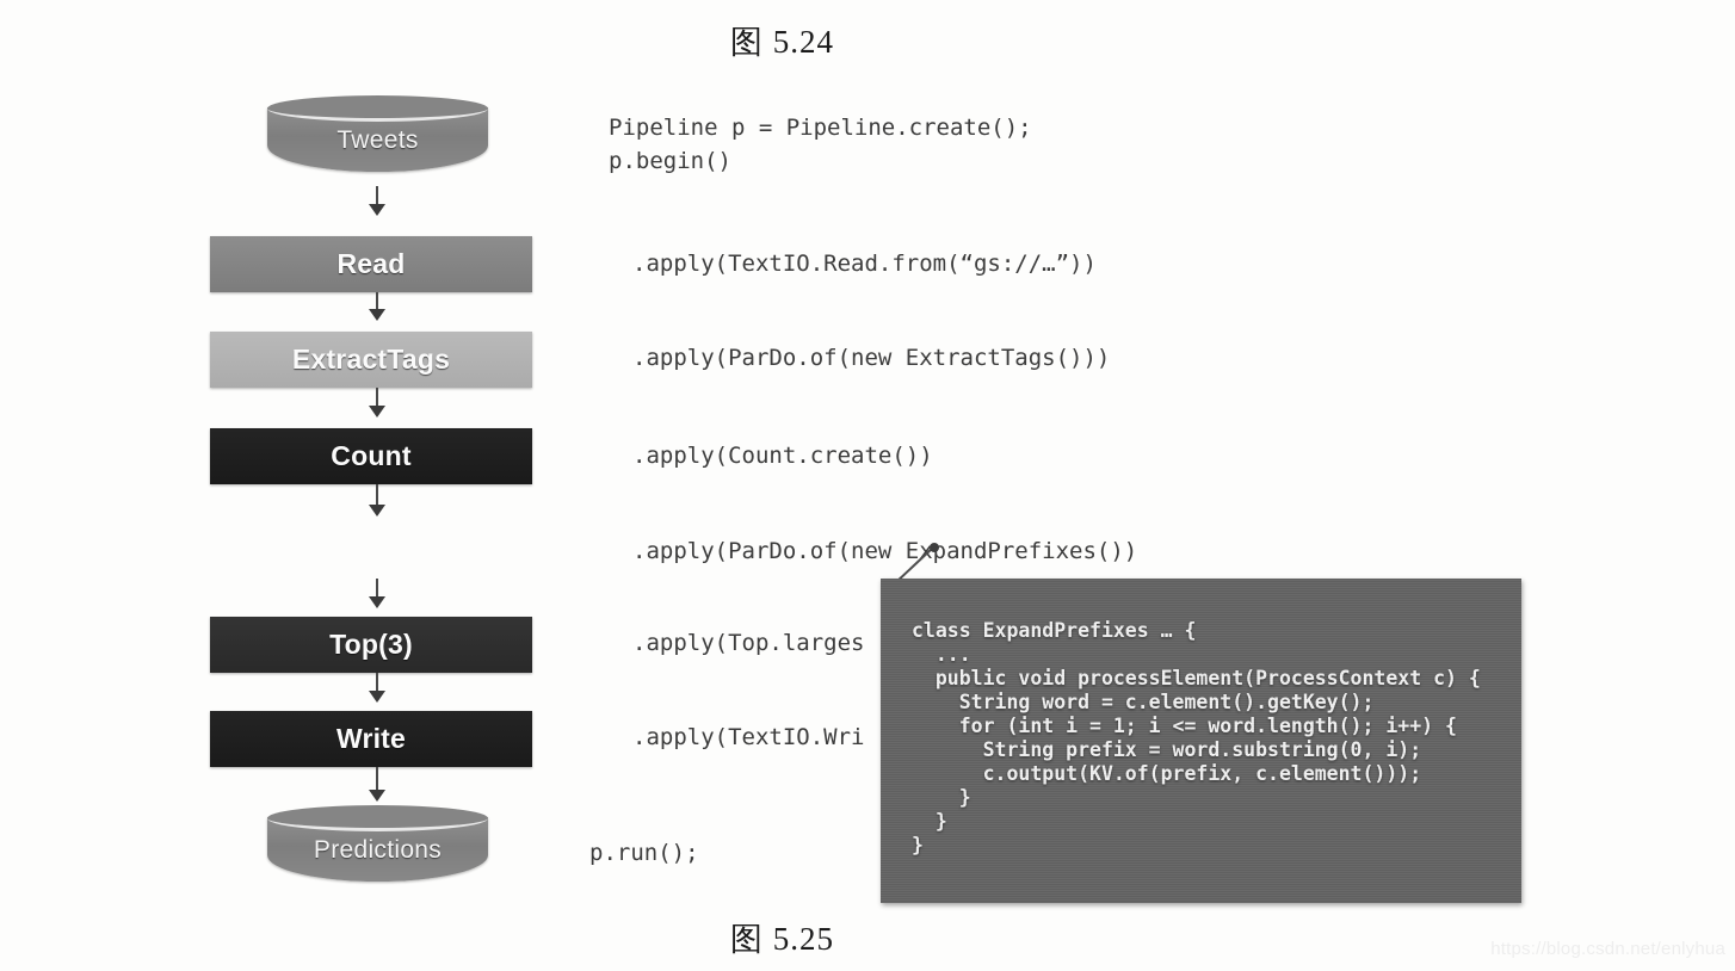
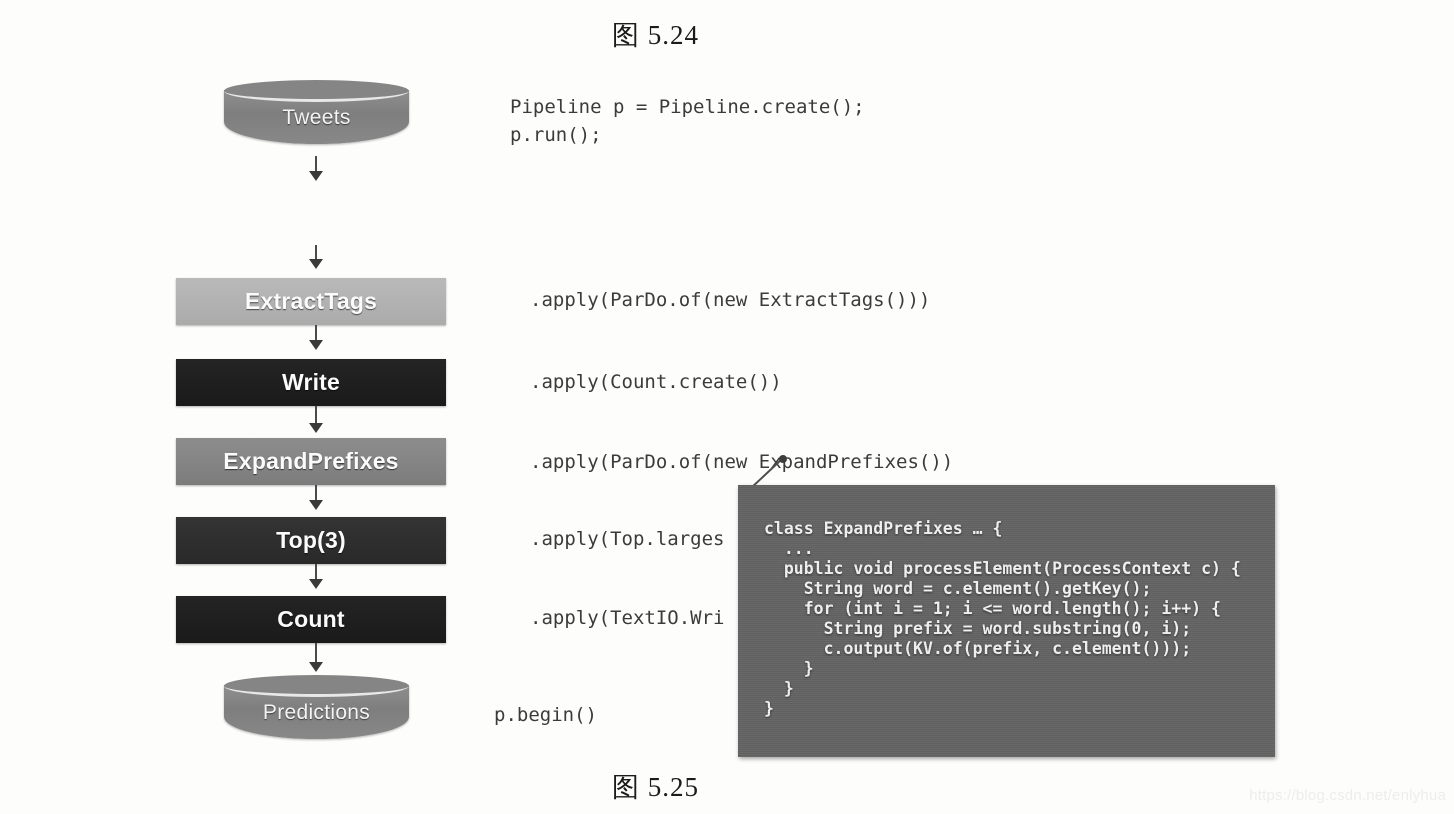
  图 5.24
  Tweets
- Read
  ExtractTags
- Count
+ Write
+ ExpandPrefixes
  Top(3)
- Write
+ Count
  Predictions
  Pipeline p = Pipeline.create();
- p.begin()
+ p.run();
- .apply(TextIO.Read.from(“gs://…”))
  .apply(ParDo.of(new ExtractTags()))
  .apply(Count.create())
  .apply(ParDo.of(new ExpandPrefixes())
  .apply(Top.larges
  .apply(TextIO.Wri
- p.run();
+ p.begin()
  图 5.25
